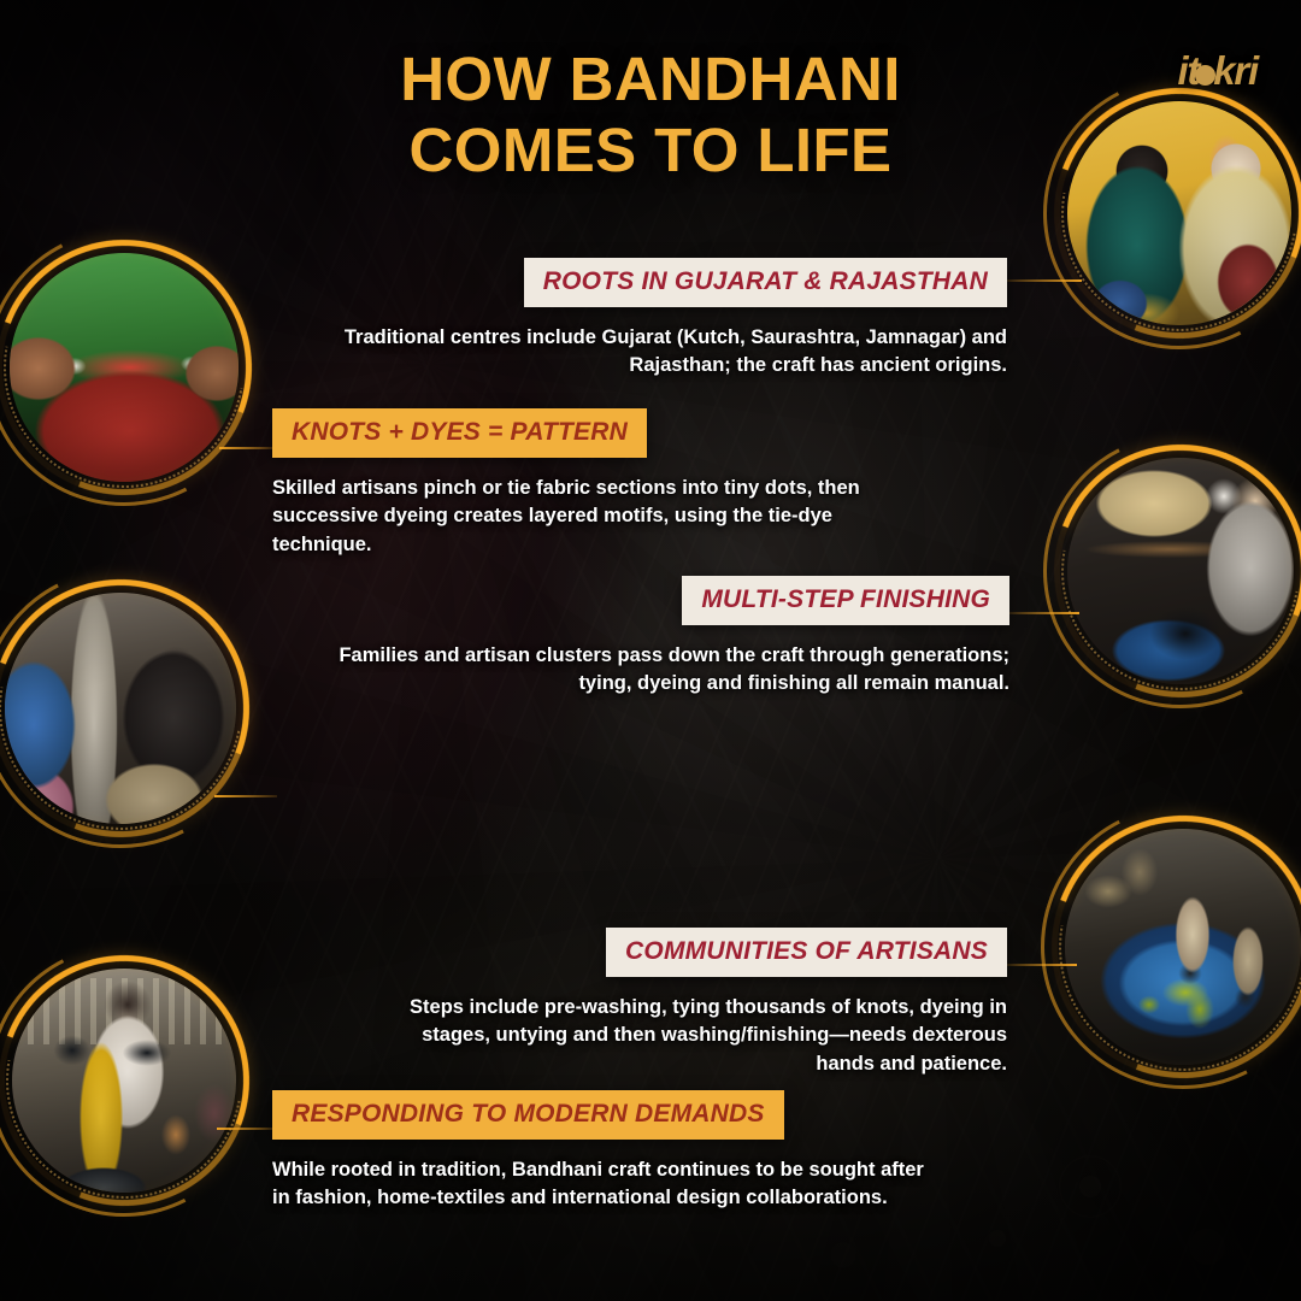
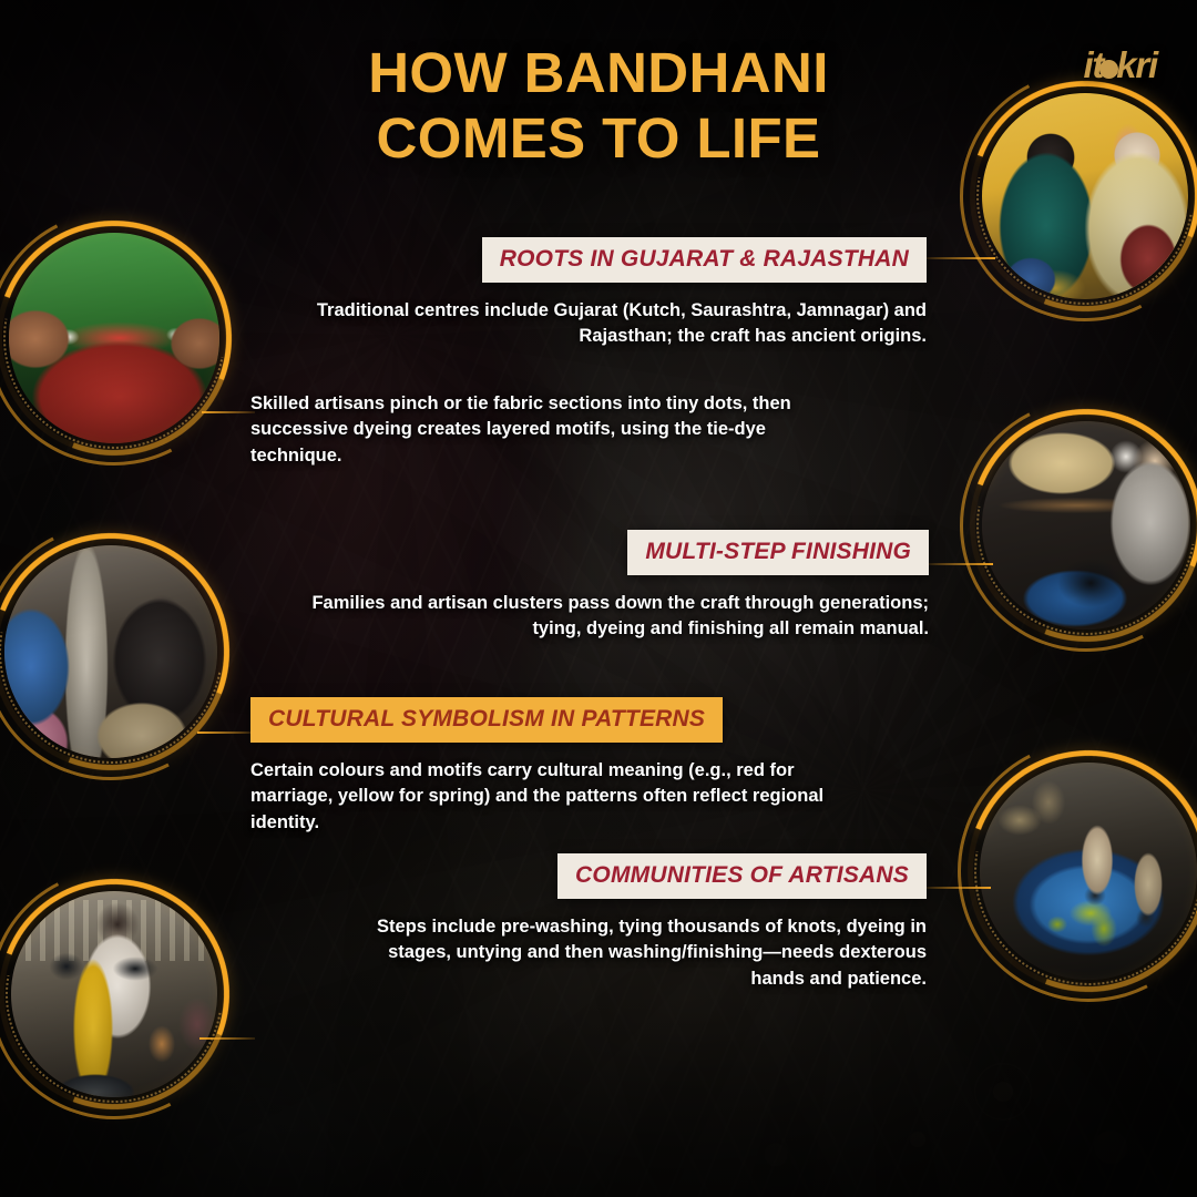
  HOW BANDHANI
  COMES TO LIFE
  it kri
  ROOTS IN GUJARAT & RAJASTHAN
  Traditional centres include Gujarat (Kutch, Saurashtra, Jamnagar) and Rajasthan; the craft has ancient origins.
- KNOTS + DYES = PATTERN
  Skilled artisans pinch or tie fabric sections into tiny dots, then successive dyeing creates layered motifs, using the tie-dye technique.
  MULTI-STEP FINISHING
  Families and artisan clusters pass down the craft through generations; tying, dyeing and finishing all remain manual.
+ CULTURAL SYMBOLISM IN PATTERNS
+ Certain colours and motifs carry cultural meaning (e.g., red for marriage, yellow for spring) and the patterns often reflect regional identity.
  COMMUNITIES OF ARTISANS
  Steps include pre-washing, tying thousands of knots, dyeing in stages, untying and then washing/finishing—needs dexterous hands and patience.
- RESPONDING TO MODERN DEMANDS
- While rooted in tradition, Bandhani craft continues to be sought after in fashion, home-textiles and international design collaborations.
